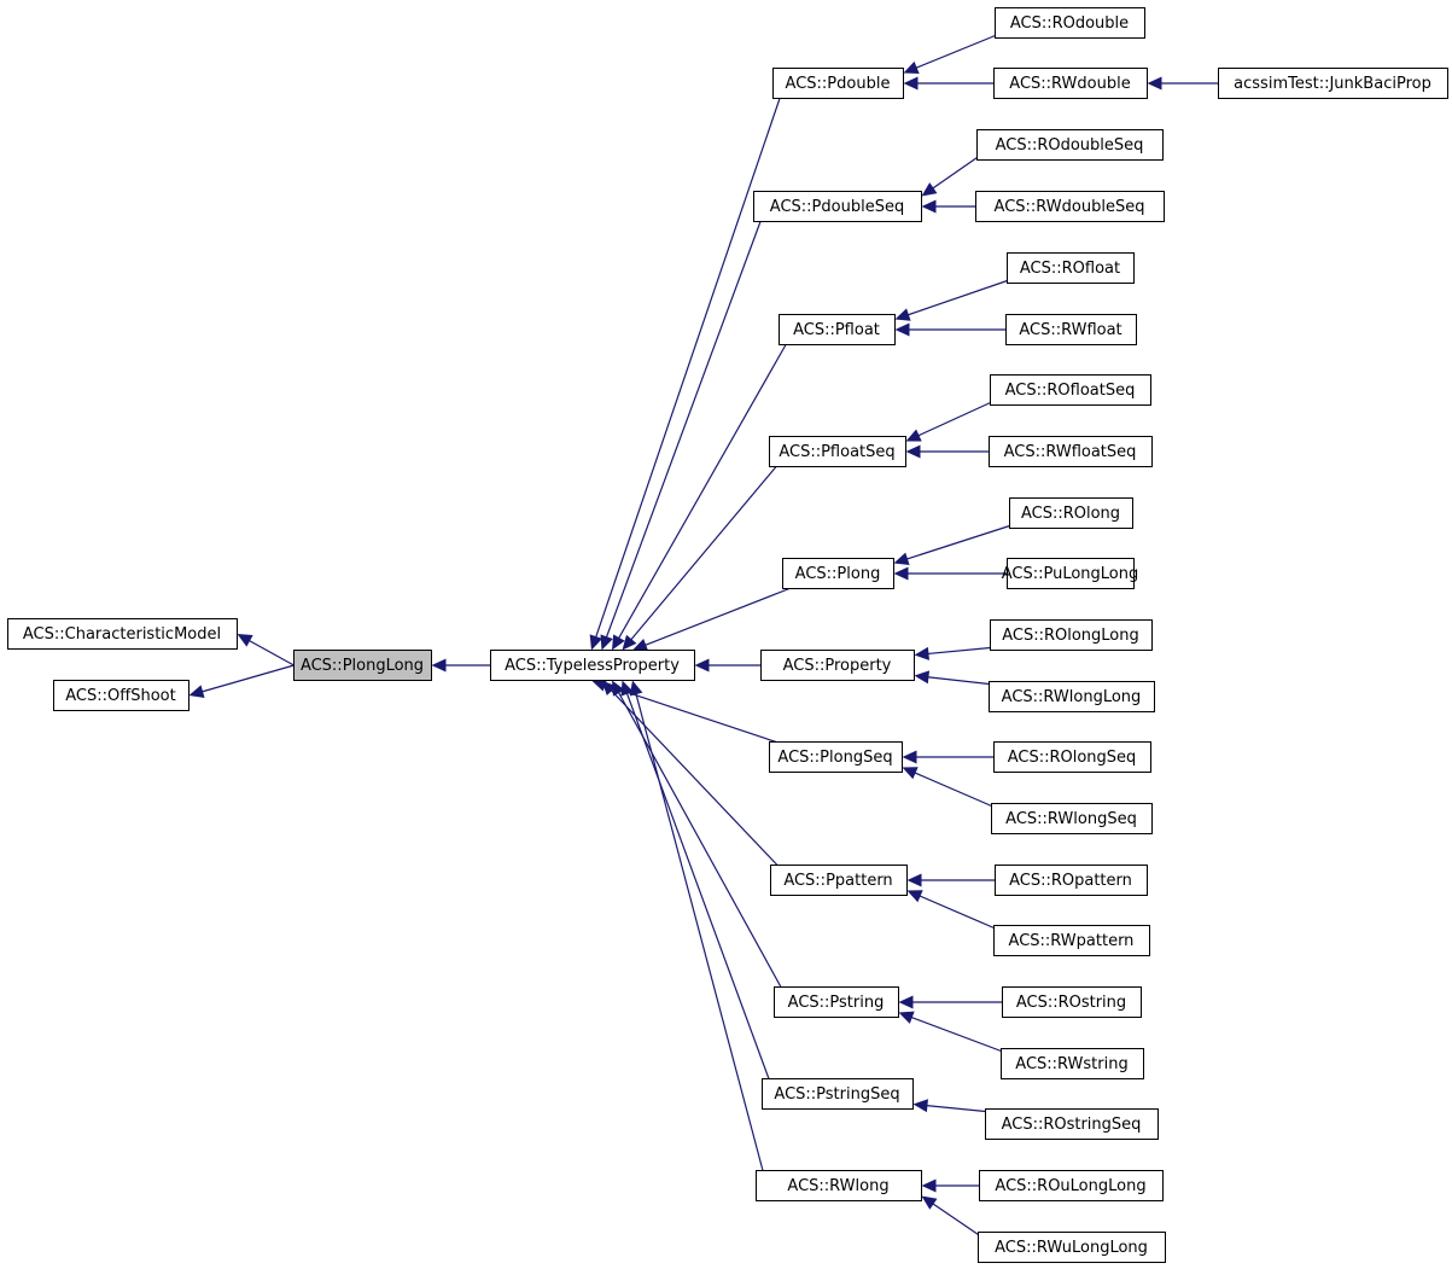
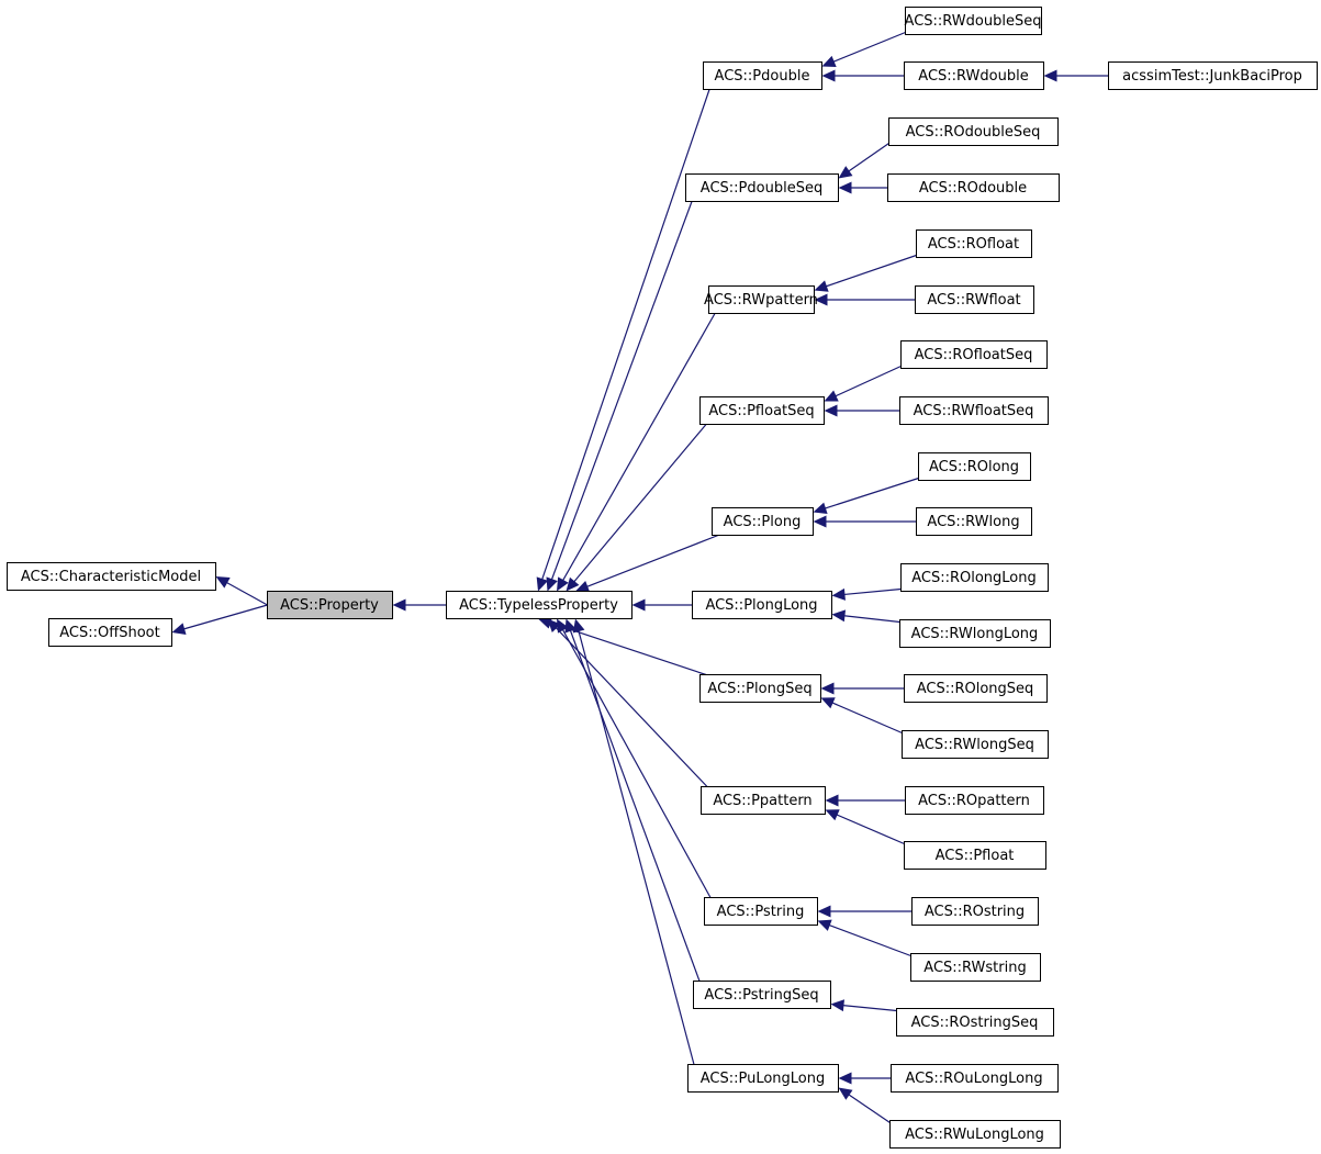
  ACS::CharacteristicModel
  ACS::OffShoot
- ACS::PlongLong
+ ACS::Property
  ACS::TypelessProperty
  ACS::Pdouble
  ACS::PdoubleSeq
- ACS::Pfloat
+ ACS::RWpattern
  ACS::PfloatSeq
  ACS::Plong
- ACS::Property
+ ACS::PlongLong
  ACS::PlongSeq
  ACS::Ppattern
  ACS::Pstring
  ACS::PstringSeq
- ACS::RWlong
+ ACS::PuLongLong
- ACS::ROdouble
+ ACS::RWdoubleSeq
  ACS::RWdouble
  ACS::ROdoubleSeq
- ACS::RWdoubleSeq
+ ACS::ROdouble
  ACS::ROfloat
  ACS::RWfloat
  ACS::ROfloatSeq
  ACS::RWfloatSeq
  ACS::ROlong
- ACS::PuLongLong
+ ACS::RWlong
  ACS::ROlongLong
  ACS::RWlongLong
  ACS::ROlongSeq
  ACS::RWlongSeq
  ACS::ROpattern
- ACS::RWpattern
+ ACS::Pfloat
  ACS::ROstring
  ACS::RWstring
  ACS::ROstringSeq
  ACS::ROuLongLong
  ACS::RWuLongLong
  acssimTest::JunkBaciProp
